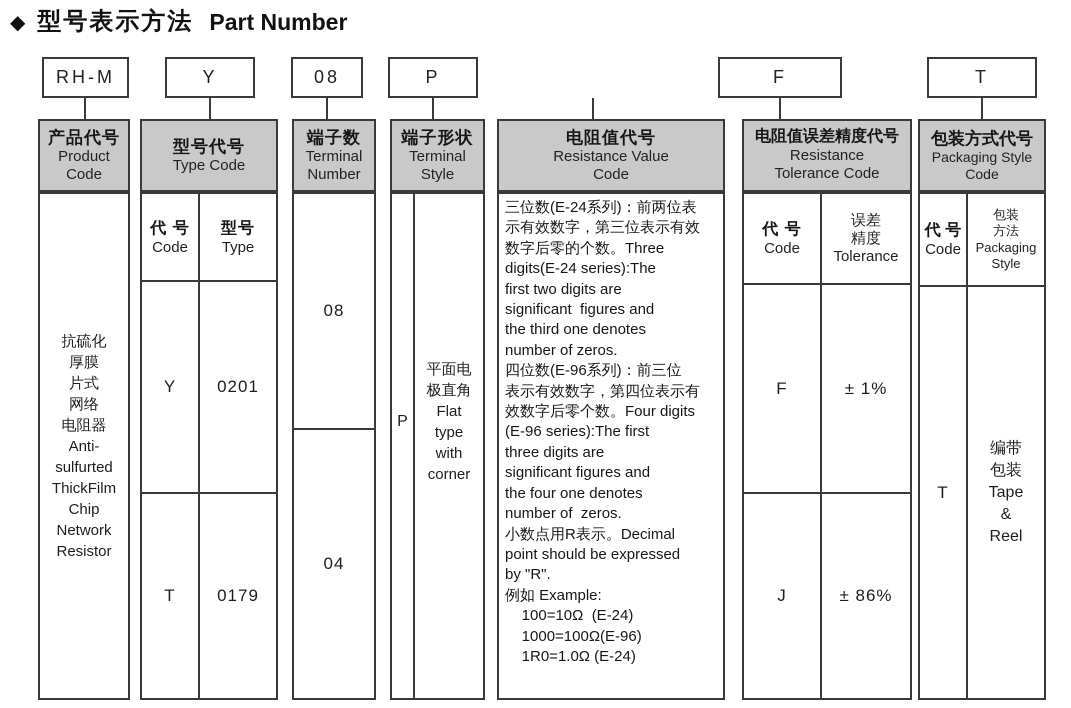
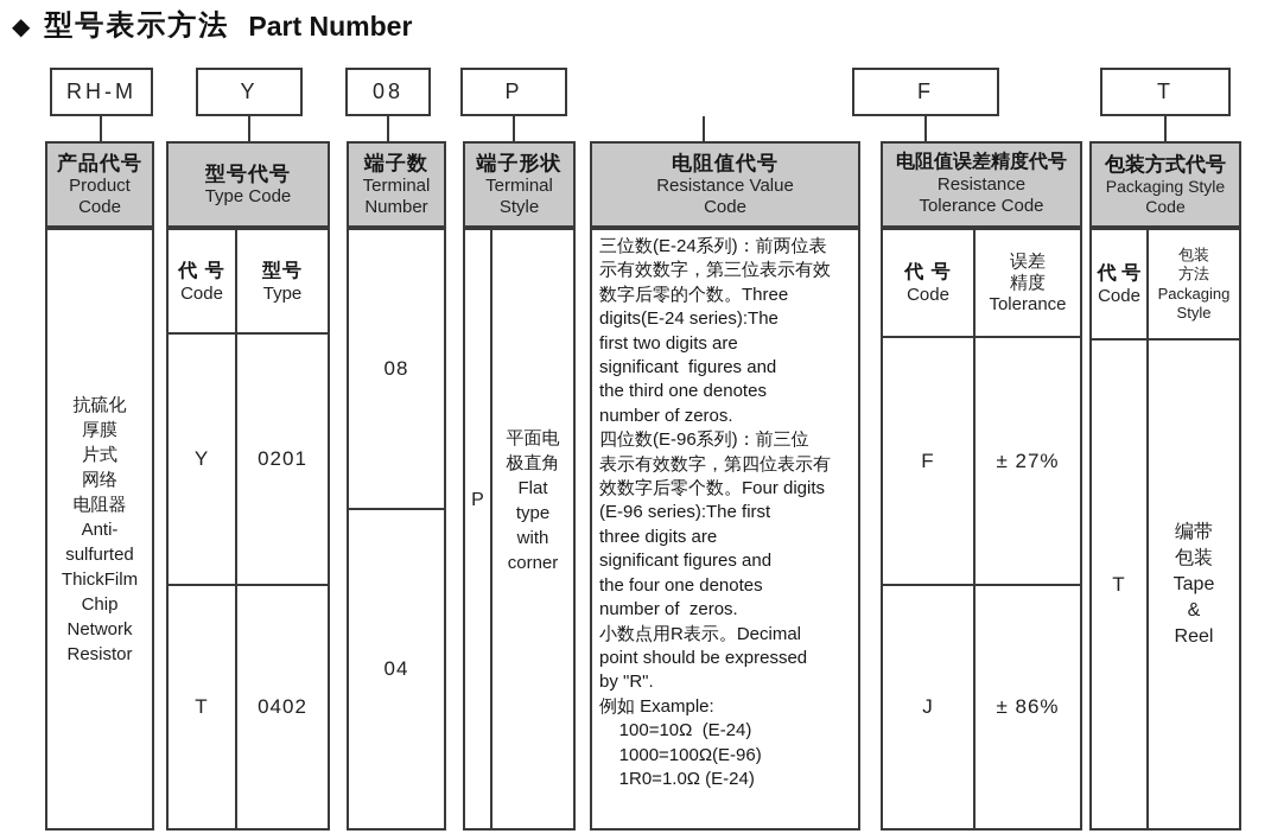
  ◆
  型号表示方法
  Part Number
  RH-M
  Y
  08
  P
  F
  T
  产品代号
  Product
  Code
  型号代号
  Type Code
  端子数
  Terminal
  Number
  端子形状
  Terminal
  Style
  电阻值代号
  Resistance Value
  Code
  电阻值误差精度代号
  Resistance
  Tolerance Code
  包装方式代号
  Packaging Style
  Code
  抗硫化
  厚膜
  片式
  网络
  电阻器
  Anti-
  sulfurted
  ThickFilm
  Chip
  Network
  Resistor
  代 号
  Code
  型号
  Type
  Y
  0201
  T
- 0179
+ 0402
  08
  04
  P
  平面电
  极直角
  Flat
  type
  with
  corner
  三位数(E-24系列)：前两位表
  示有效数字，第三位表示有效
  数字后零的个数。Three
  digits(E-24 series):The
  first two digits are
  significant figures and
  the third one denotes
  number of zeros.
  四位数(E-96系列)：前三位
  表示有效数字，第四位表示有
  效数字后零个数。Four digits
  (E-96 series):The first
  three digits are
  significant figures and
  the four one denotes
  number of zeros.
  小数点用R表示。Decimal
  point should be expressed
  by "R".
  例如 Example:
  100=10Ω (E-24)
  1000=100Ω(E-96)
  1R0=1.0Ω (E-24)
  代 号
  Code
  误差
  精度
  Tolerance
  F
- ± 1%
+ ± 27%
  J
  ± 86%
  代 号
  Code
  包装
  方法
  Packaging
  Style
  T
  编带
  包装
  Tape
  &
  Reel
